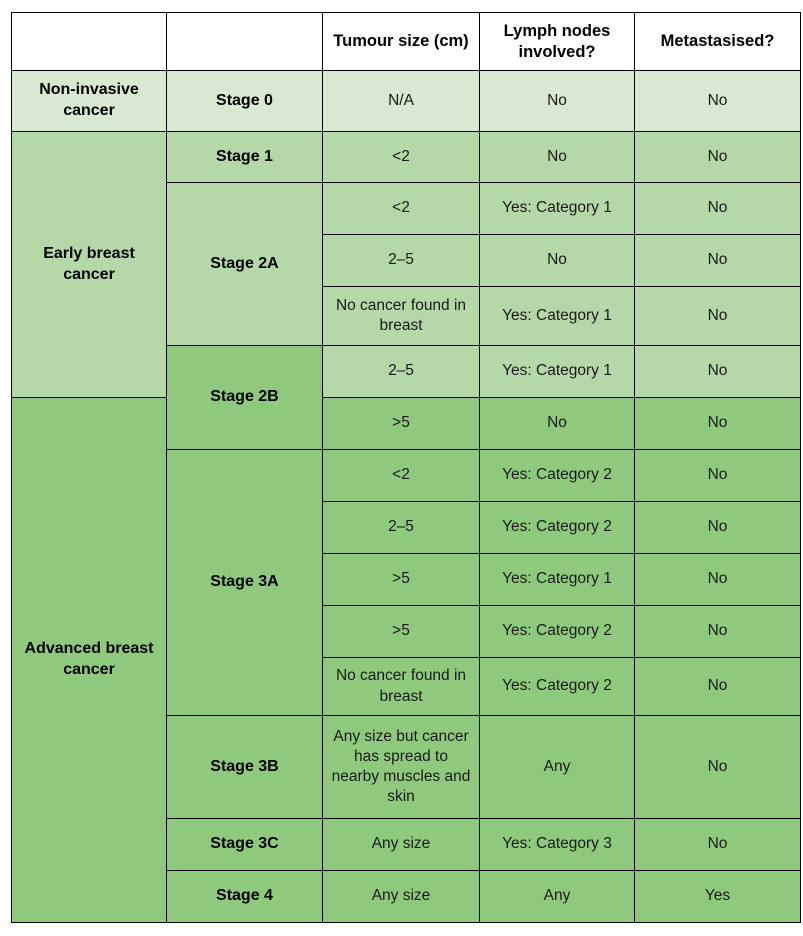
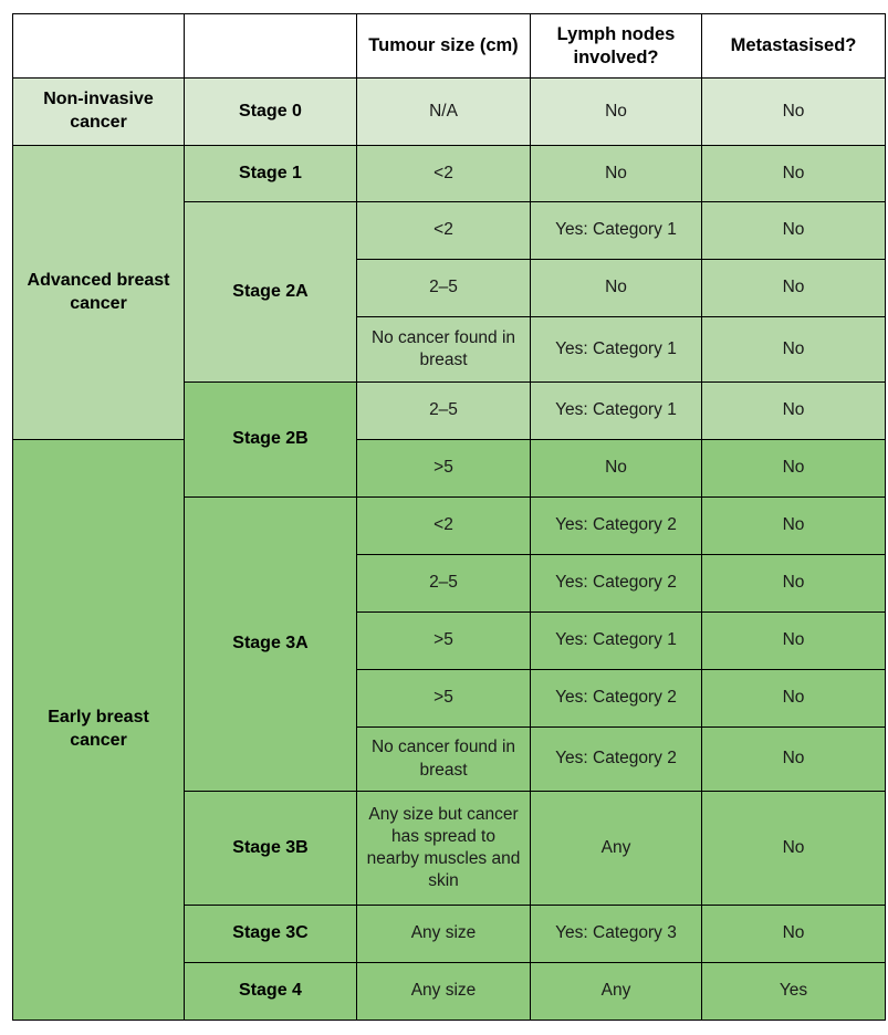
  		Tumour size (cm)	Lymph nodes involved?	Metastasised?
  Non-invasive cancer	Stage 0	N/A	No	No
- Early breast cancer	Stage 1	<2	No	No
+ Advanced breast cancer	Stage 1	<2	No	No
  Stage 2A	<2	Yes: Category 1	No
  2–5	No	No
  No cancer found in breast	Yes: Category 1	No
  Stage 2B	2–5	Yes: Category 1	No
- Advanced breast cancer	>5	No	No
+ Early breast cancer	>5	No	No
  Stage 3A	<2	Yes: Category 2	No
  2–5	Yes: Category 2	No
  >5	Yes: Category 1	No
  >5	Yes: Category 2	No
  No cancer found in breast	Yes: Category 2	No
  Stage 3B	Any size but cancer has spread to nearby muscles and skin	Any	No
  Stage 3C	Any size	Yes: Category 3	No
  Stage 4	Any size	Any	Yes
